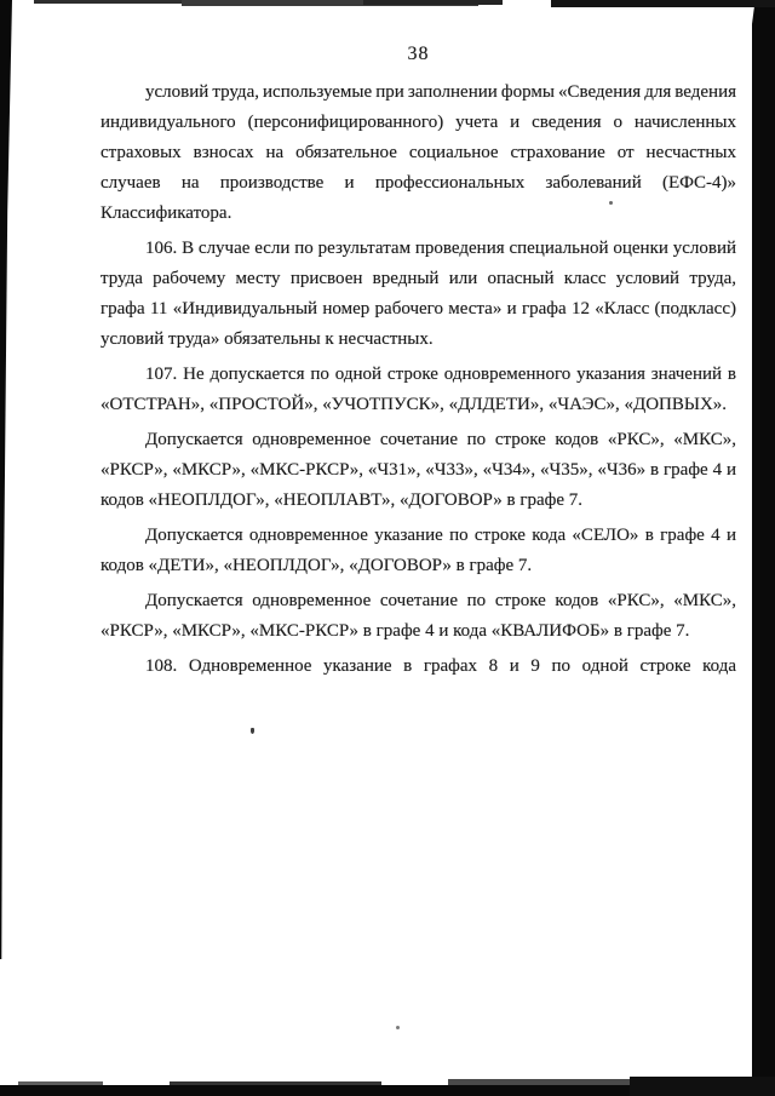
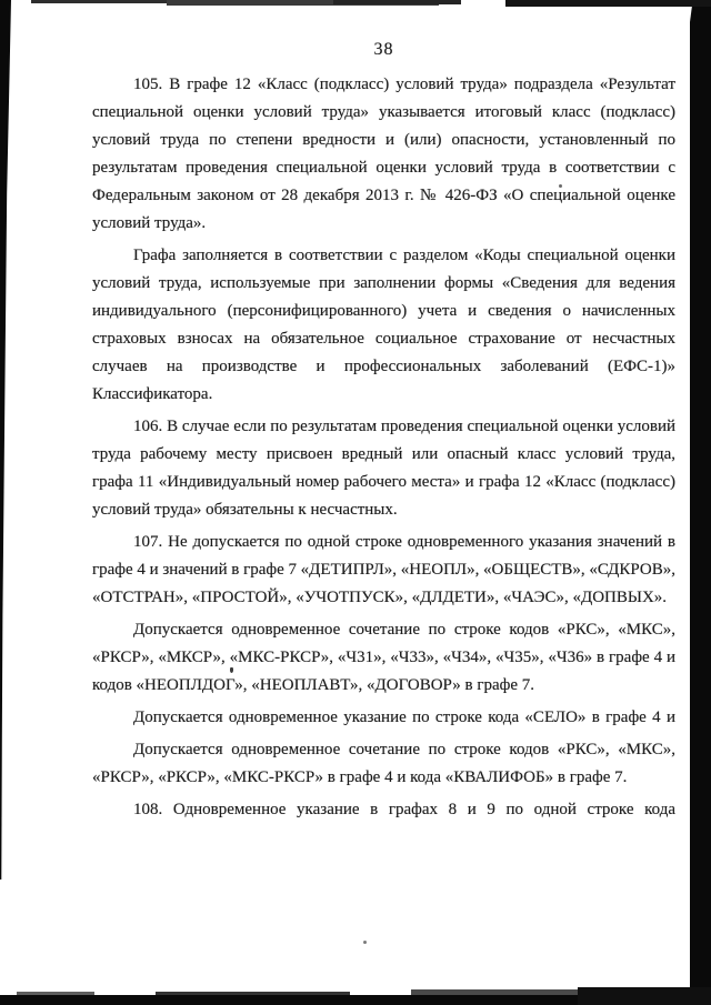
  38
+ 105. В графе 12 «Класс (подкласс) условий труда» подраздела «Результат
+ специальной оценки условий труда» указывается итоговый класс (подкласс)
+ условий труда по степени вредности и (или) опасности, установленный по
+ результатам проведения специальной оценки условий труда в соответствии с
+ Федеральным законом от 28 декабря 2013 г. № 426-ФЗ «О специальной оценке
+ условий труда».
+ Графа заполняется в соответствии с разделом «Коды специальной оценки
  условий труда, используемые при заполнении формы «Сведения для ведения
  индивидуального (персонифицированного) учета и сведения о начисленных
  страховых взносах на обязательное социальное страхование от несчастных
- случаев на производстве и профессиональных заболеваний (ЕФС-4)»
+ случаев на производстве и профессиональных заболеваний (ЕФС-1)»
  Классификатора.
  106. В случае если по результатам проведения специальной оценки условий
  труда рабочему месту присвоен вредный или опасный класс условий труда,
  графа 11 «Индивидуальный номер рабочего места» и графа 12 «Класс (подкласс)
  условий труда» обязательны к несчастных.
  107. Не допускается по одной строке одновременного указания значений в
+ графе 4 и значений в графе 7 «ДЕТИПРЛ», «НЕОПЛ», «ОБЩЕСТВ», «СДКРОВ»,
  «ОТСТРАН», «ПРОСТОЙ», «УЧОТПУСК», «ДЛДЕТИ», «ЧАЭС», «ДОПВЫХ».
  Допускается одновременное сочетание по строке кодов «РКС», «МКС»,
  «РКСР», «МКСР», «МКС-РКСР», «Ч31», «Ч33», «Ч34», «Ч35», «Ч36» в графе 4 и
  кодов «НЕОПЛДОГ», «НЕОПЛАВТ», «ДОГОВОР» в графе 7.
  Допускается одновременное указание по строке кода «СЕЛО» в графе 4 и
- кодов «ДЕТИ», «НЕОПЛДОГ», «ДОГОВОР» в графе 7.
  Допускается одновременное сочетание по строке кодов «РКС», «МКС»,
- «РКСР», «МКСР», «МКС-РКСР» в графе 4 и кода «КВАЛИФОБ» в графе 7.
+ «РКСР», «РКСР», «МКС-РКСР» в графе 4 и кода «КВАЛИФОБ» в графе 7.
  108. Одновременное указание в графах 8 и 9 по одной строке кода
